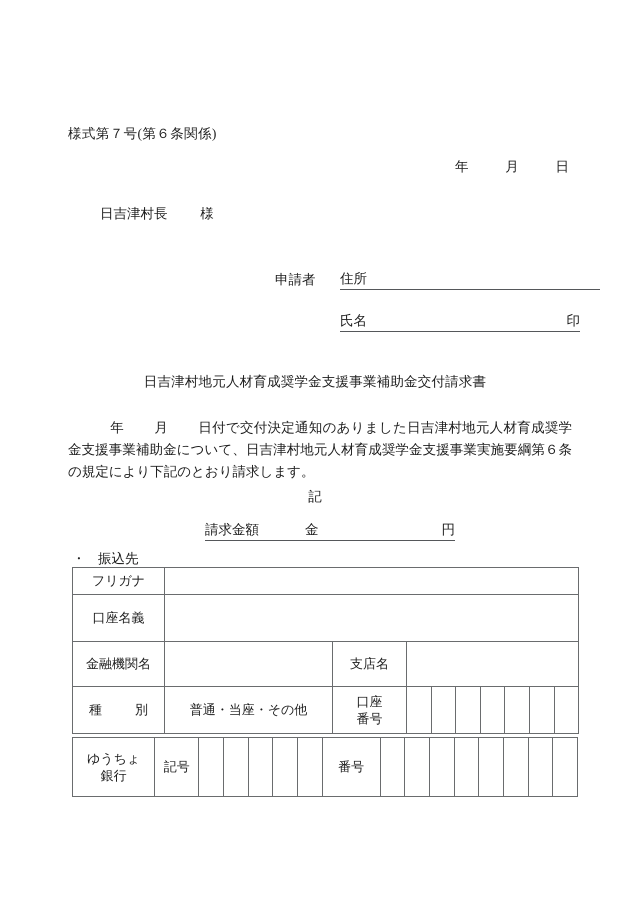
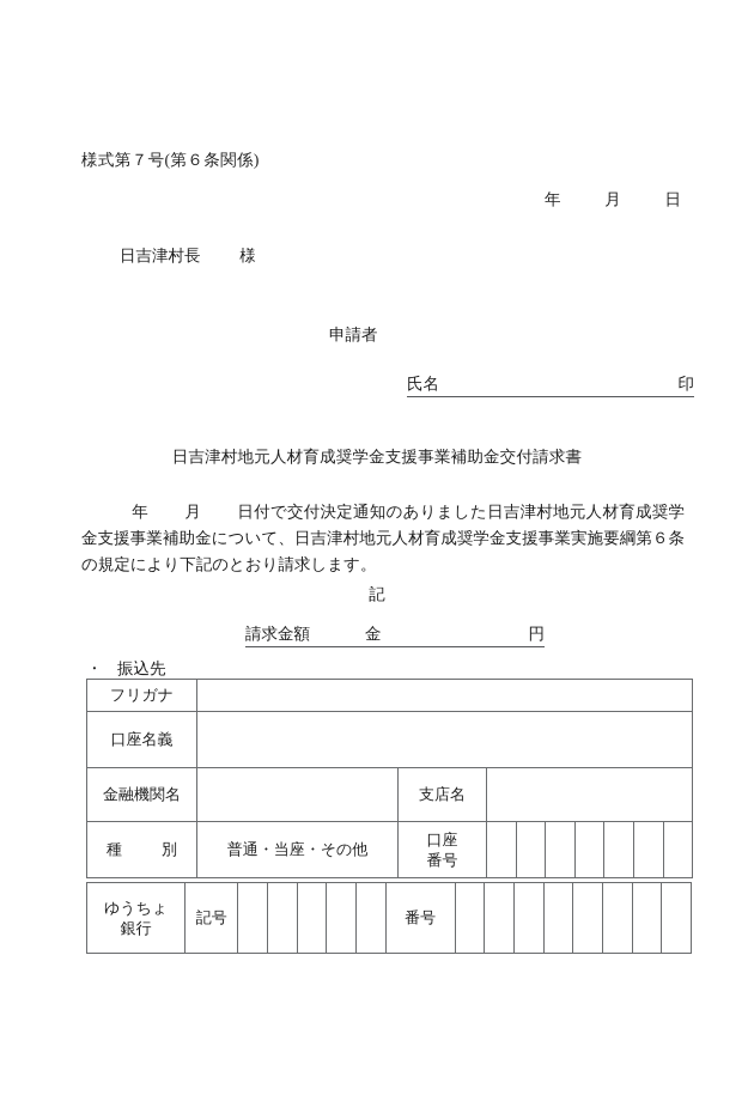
  様式第７号(第６条関係)
  年 月 日
  日吉津村長 様
  申請者
- 住所
  氏名
  印
  日吉津村地元人材育成奨学金支援事業補助金交付請求書
  年 月 日付で交付決定通知のありました日吉津村地元人材育成奨学金支援事業補助金について、日吉津村地元人材育成奨学金支援事業実施要綱第６条の規定により下記のとおり請求します。
  記
  請求金額
  金
  円
  ・ 振込先
  フリガナ
  口座名義
  金融機関名		支店名
  種 別	普通・当座・その他	口座 番号
  ゆうちょ 銀行	記号						番号
